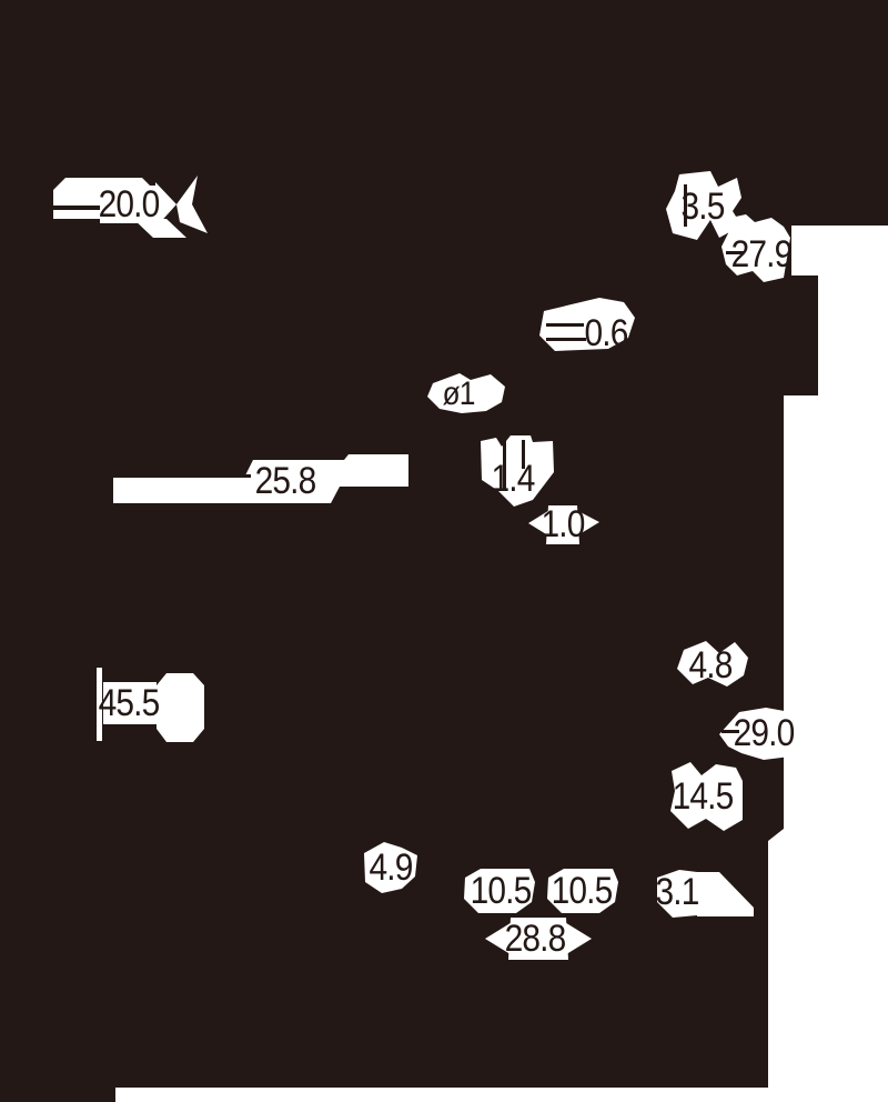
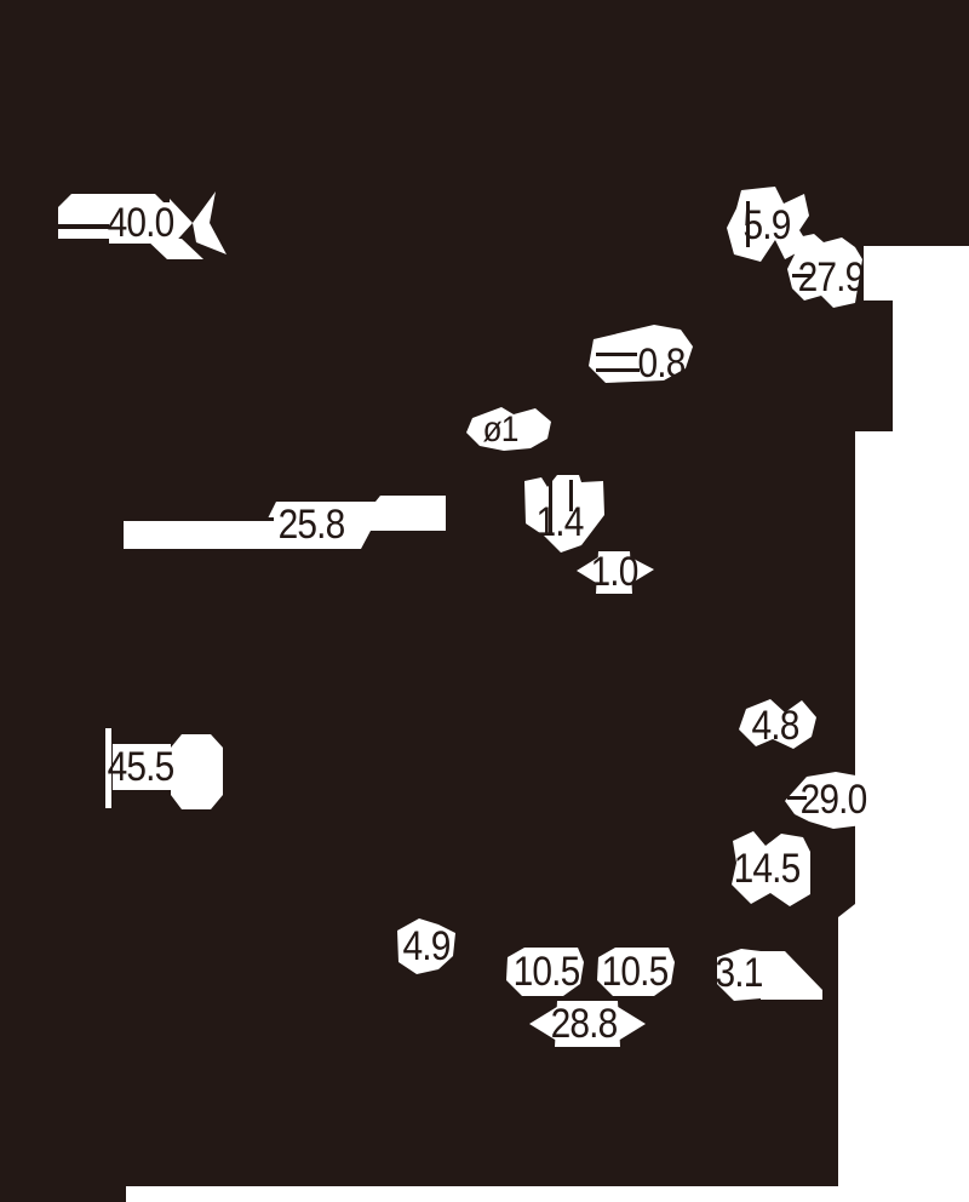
- 20.0
+ 40.0
- 3.5
+ 5.9
  27.9
- 0.6
+ 0.8
  ø1
  1.4
  1.0
  25.8
  4.8
  29.0
  45.5
  14.5
  4.9
  10.5
  10.5
  3.1
  28.8
